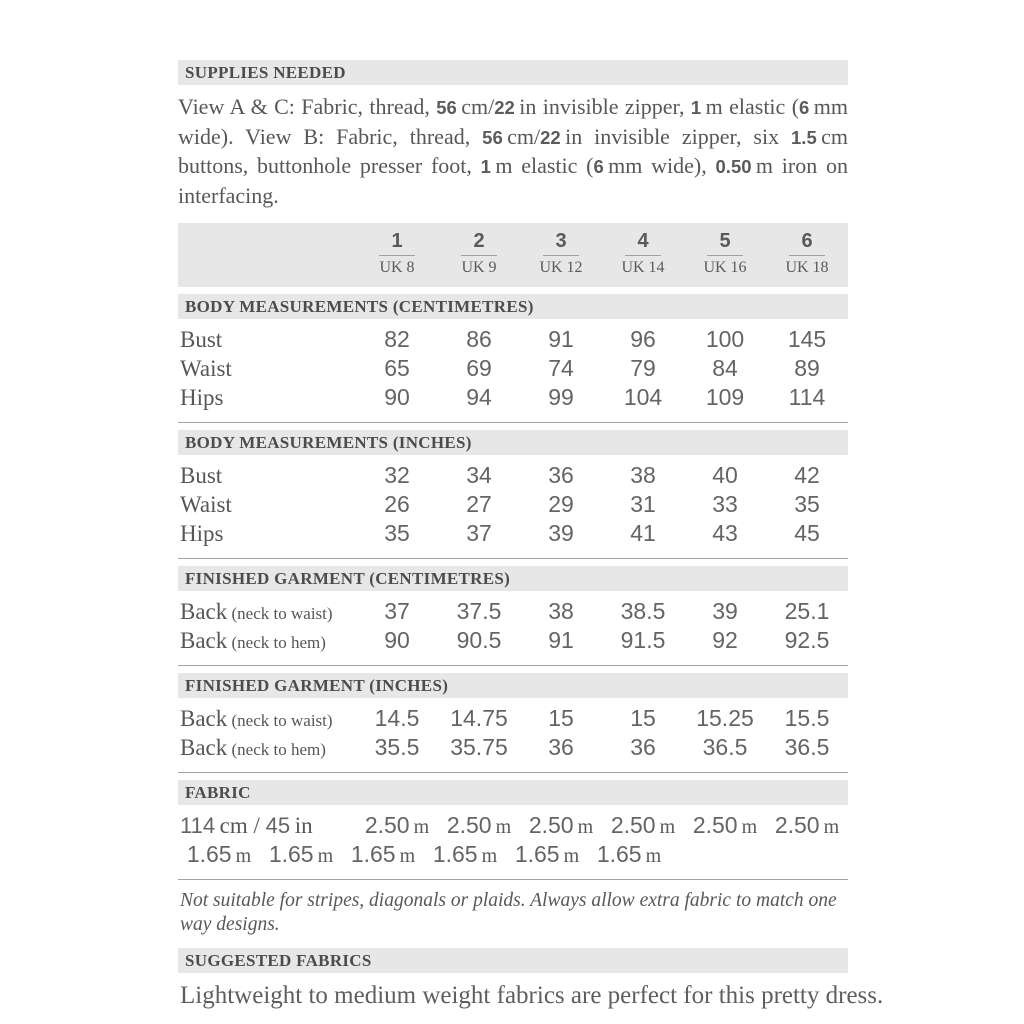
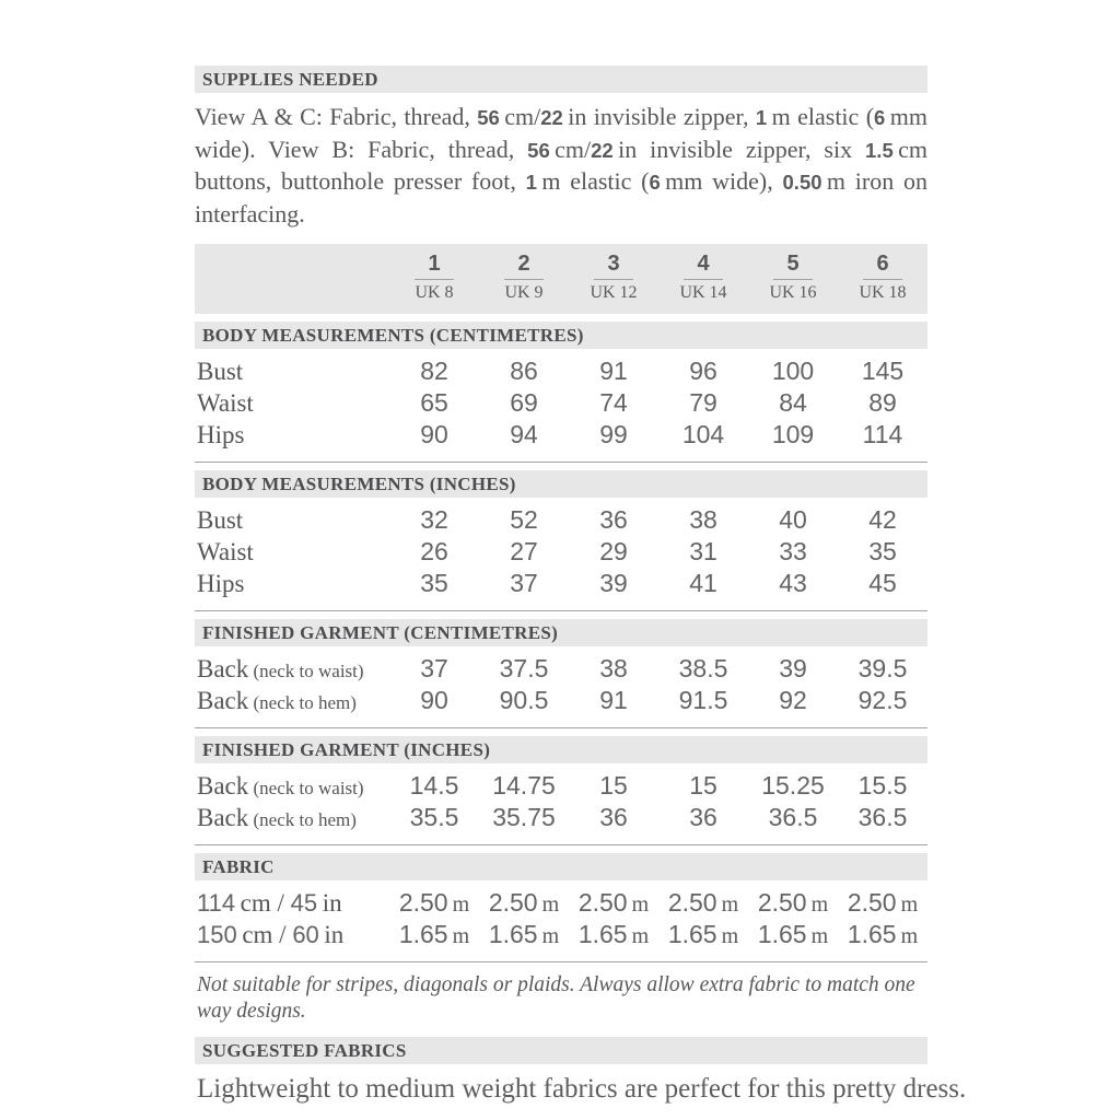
  SUPPLIES NEEDED
  View A & C: Fabric, thread, 56 cm/22 in invisible zipper, 1 m elastic (6 mm wide). View B: Fabric, thread, 56 cm/22 in invisible zipper, six 1.5 cm buttons, buttonhole presser foot, 1 m elastic (6 mm wide), 0.50 m iron on interfacing.
  1
  UK 8
  2
  UK 9
  3
  UK 12
  4
  UK 14
  5
  UK 16
  6
  UK 18
  BODY MEASUREMENTS (CENTIMETRES)
  Bust
  82
  86
  91
  96
  100
  145
  Waist
  65
  69
  74
  79
  84
  89
  Hips
  90
  94
  99
  104
  109
  114
  BODY MEASUREMENTS (INCHES)
  Bust
  32
- 34
+ 52
  36
  38
  40
  42
  Waist
  26
  27
  29
  31
  33
  35
  Hips
  35
  37
  39
  41
  43
  45
  FINISHED GARMENT (CENTIMETRES)
  Back (neck to waist)
  37
  37.5
  38
  38.5
  39
- 25.1
+ 39.5
  Back (neck to hem)
  90
  90.5
  91
  91.5
  92
  92.5
  FINISHED GARMENT (INCHES)
  Back (neck to waist)
  14.5
  14.75
  15
  15
  15.25
  15.5
  Back (neck to hem)
  35.5
  35.75
  36
  36
  36.5
  36.5
  FABRIC
  114 cm / 45 in
  2.50 m
  2.50 m
  2.50 m
  2.50 m
  2.50 m
  2.50 m
+ 150 cm / 60 in
  1.65 m
  1.65 m
  1.65 m
  1.65 m
  1.65 m
  1.65 m
  Not suitable for stripes, diagonals or plaids. Always allow extra fabric to match one way designs.
  SUGGESTED FABRICS
  Lightweight to medium weight fabrics are perfect for this pretty dress.
